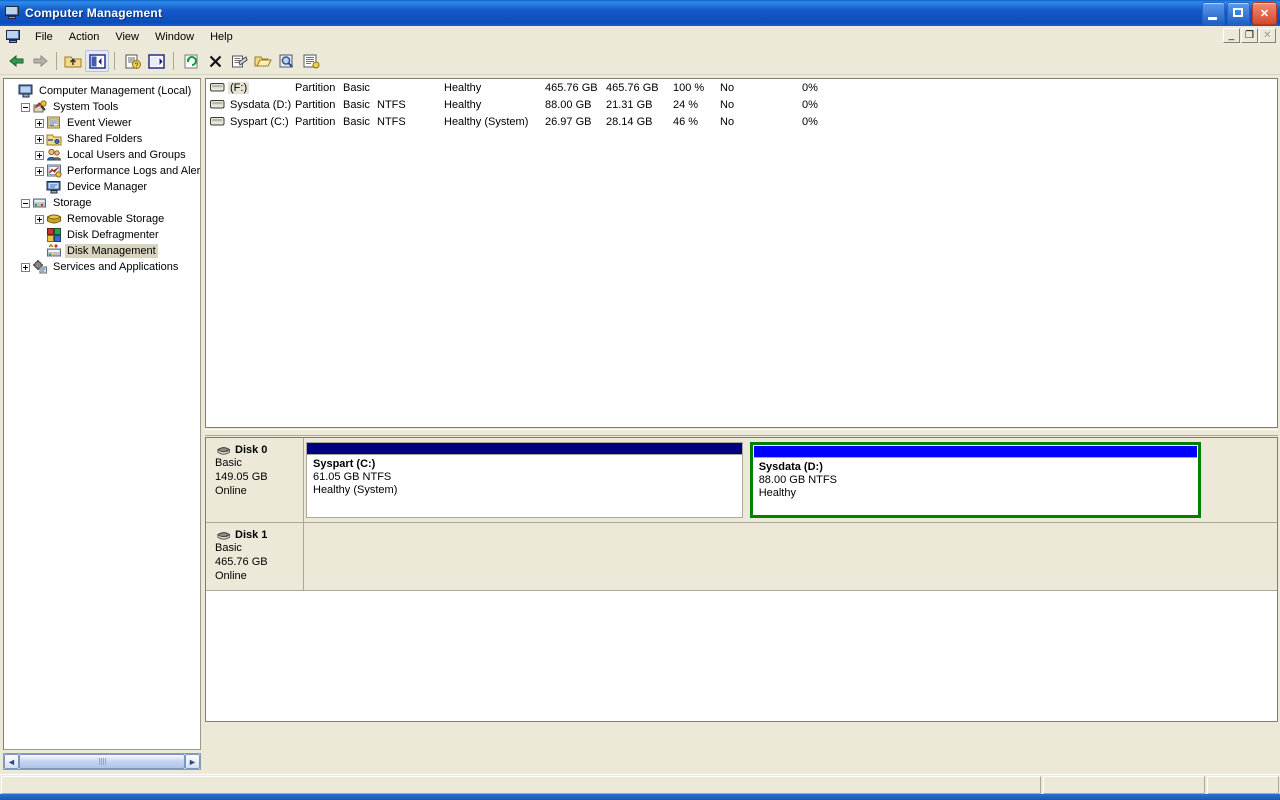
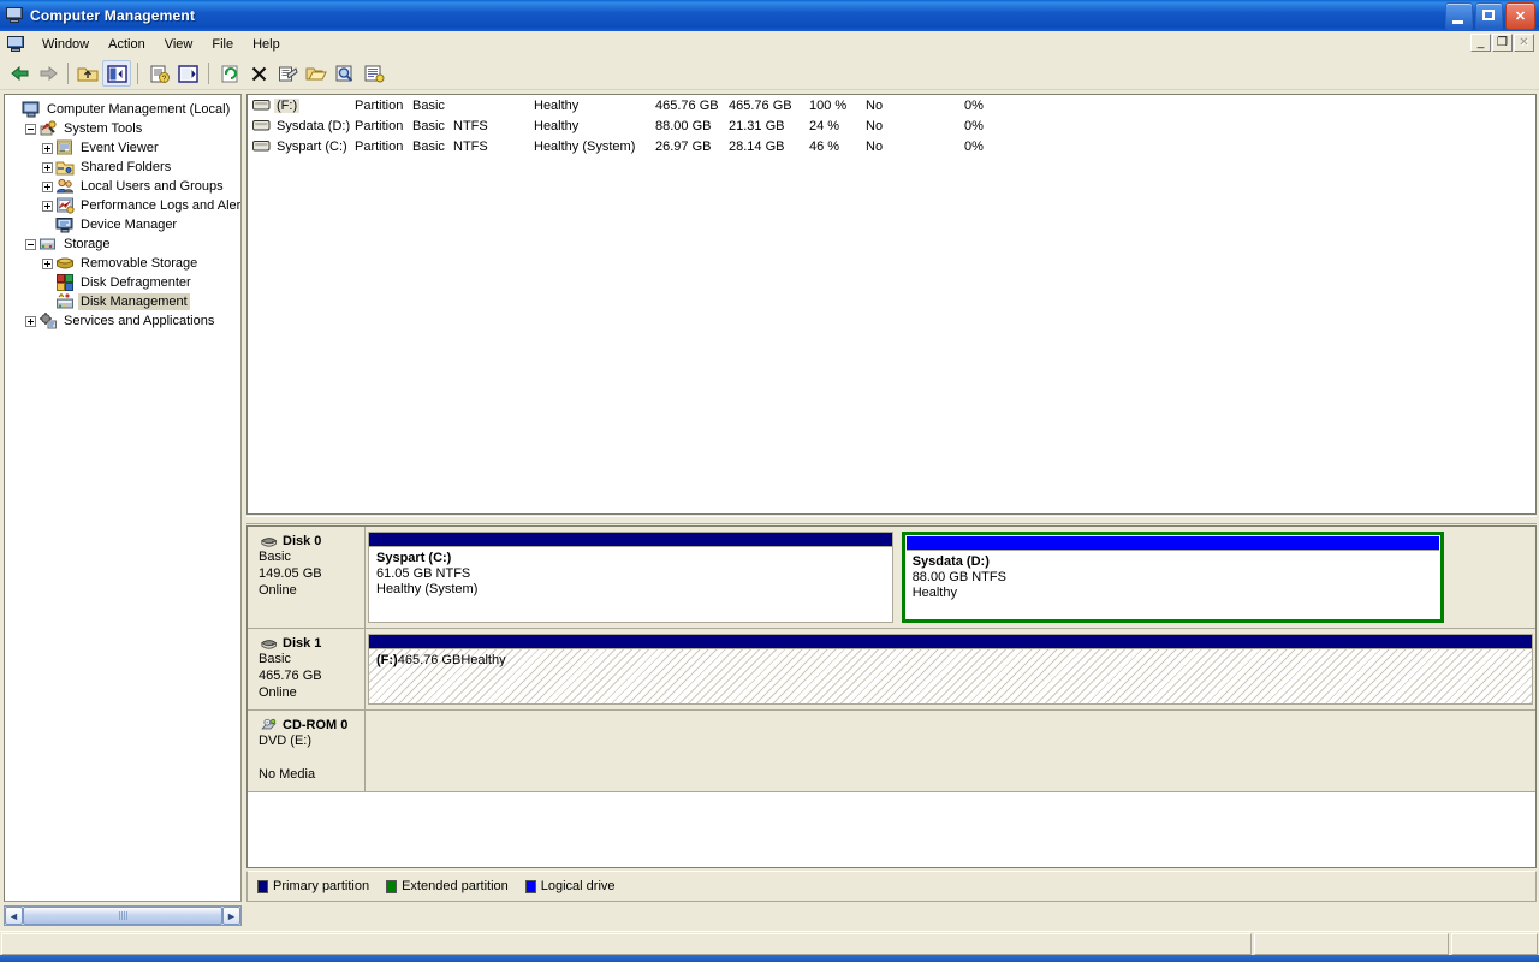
  Computer Management
  ✕
- File
+ Window
  Action
  View
- Window
+ File
  Help
  _
  ❐
  ✕
  Computer Management (Local)
  System Tools
  Event Viewer
  Shared Folders
  Local Users and Groups
  Performance Logs and Aler
  Device Manager
  Storage
  Removable Storage
  Disk Defragmenter
  Disk Management
  Services and Applications
  (F:)
  Partition
  Basic
  Healthy
  465.76 GB
  465.76 GB
  100 %
  No
  0%
  Sysdata (D:)
  Partition
  Basic
  NTFS
  Healthy
  88.00 GB
  21.31 GB
  24 %
  No
  0%
  Syspart (C:)
  Partition
  Basic
  NTFS
  Healthy (System)
  26.97 GB
  28.14 GB
  46 %
  No
  0%
  Disk 0
  Basic
  149.05 GB
  Online
  Syspart (C:)
  61.05 GB NTFS
  Healthy (System)
  Sysdata (D:)
  88.00 GB NTFS
  Healthy
  Disk 1
  Basic
  465.76 GB
  Online
+ (F:)465.76 GBHealthy
+ CD-ROM 0
+ DVD (E:)
+ No Media
+ Primary partition
+ Extended partition
+ Logical drive
  ◄
  ►
